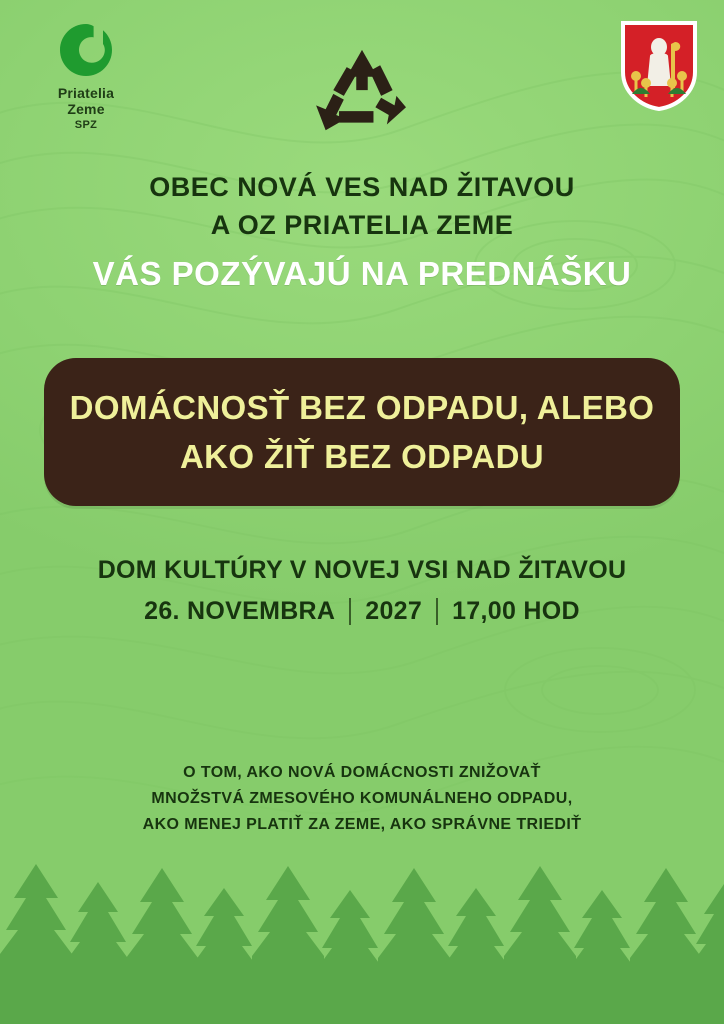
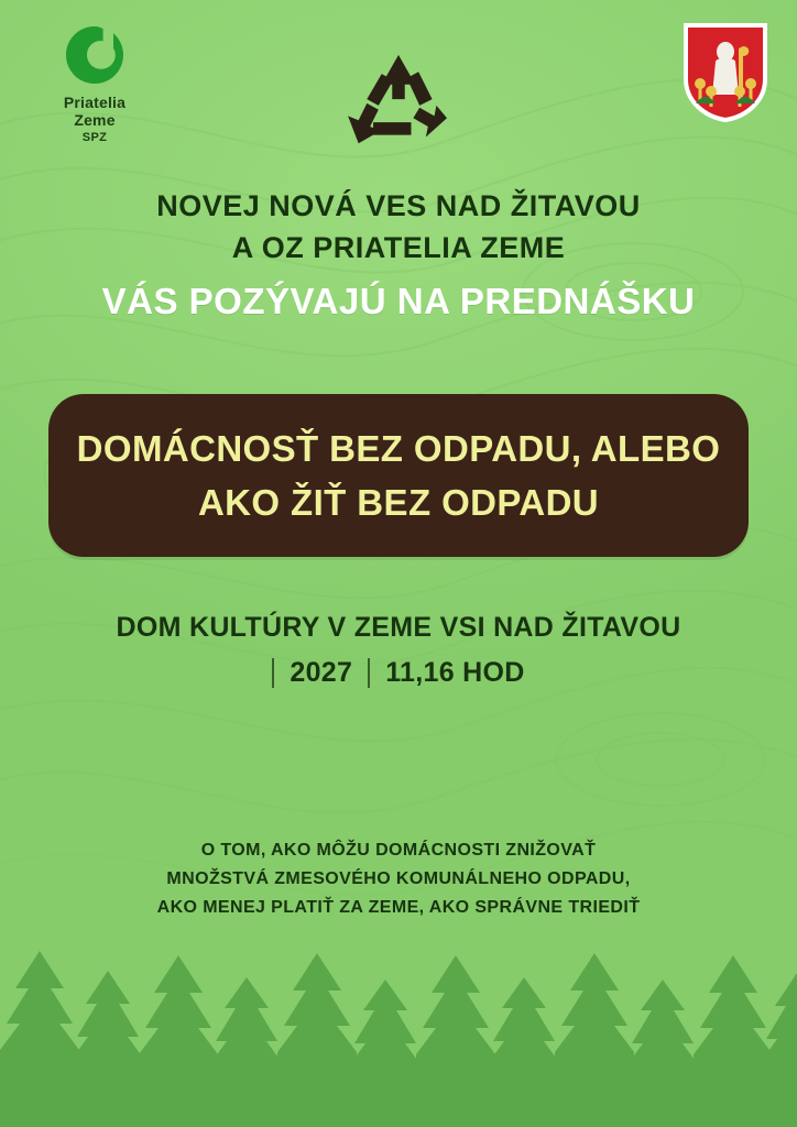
  Priatelia
  Zeme
  SPZ
- OBEC NOVÁ VES NAD ŽITAVOU
+ NOVEJ NOVÁ VES NAD ŽITAVOU
  A OZ PRIATELIA ZEME
  VÁS POZÝVAJÚ NA PREDNÁŠKU
  DOMÁCNOSŤ BEZ ODPADU, ALEBO
  AKO ŽIŤ BEZ ODPADU
- DOM KULTÚRY V NOVEJ VSI NAD ŽITAVOU
+ DOM KULTÚRY V ZEME VSI NAD ŽITAVOU
- 26. NOVEMBRA
  2027
- 17,00 HOD
+ 11,16 HOD
- O TOM, AKO NOVÁ DOMÁCNOSTI ZNIŽOVAŤ
+ O TOM, AKO MÔŽU DOMÁCNOSTI ZNIŽOVAŤ
  MNOŽSTVÁ ZMESOVÉHO KOMUNÁLNEHO ODPADU,
  AKO MENEJ PLATIŤ ZA ZEME, AKO SPRÁVNE TRIEDIŤ
